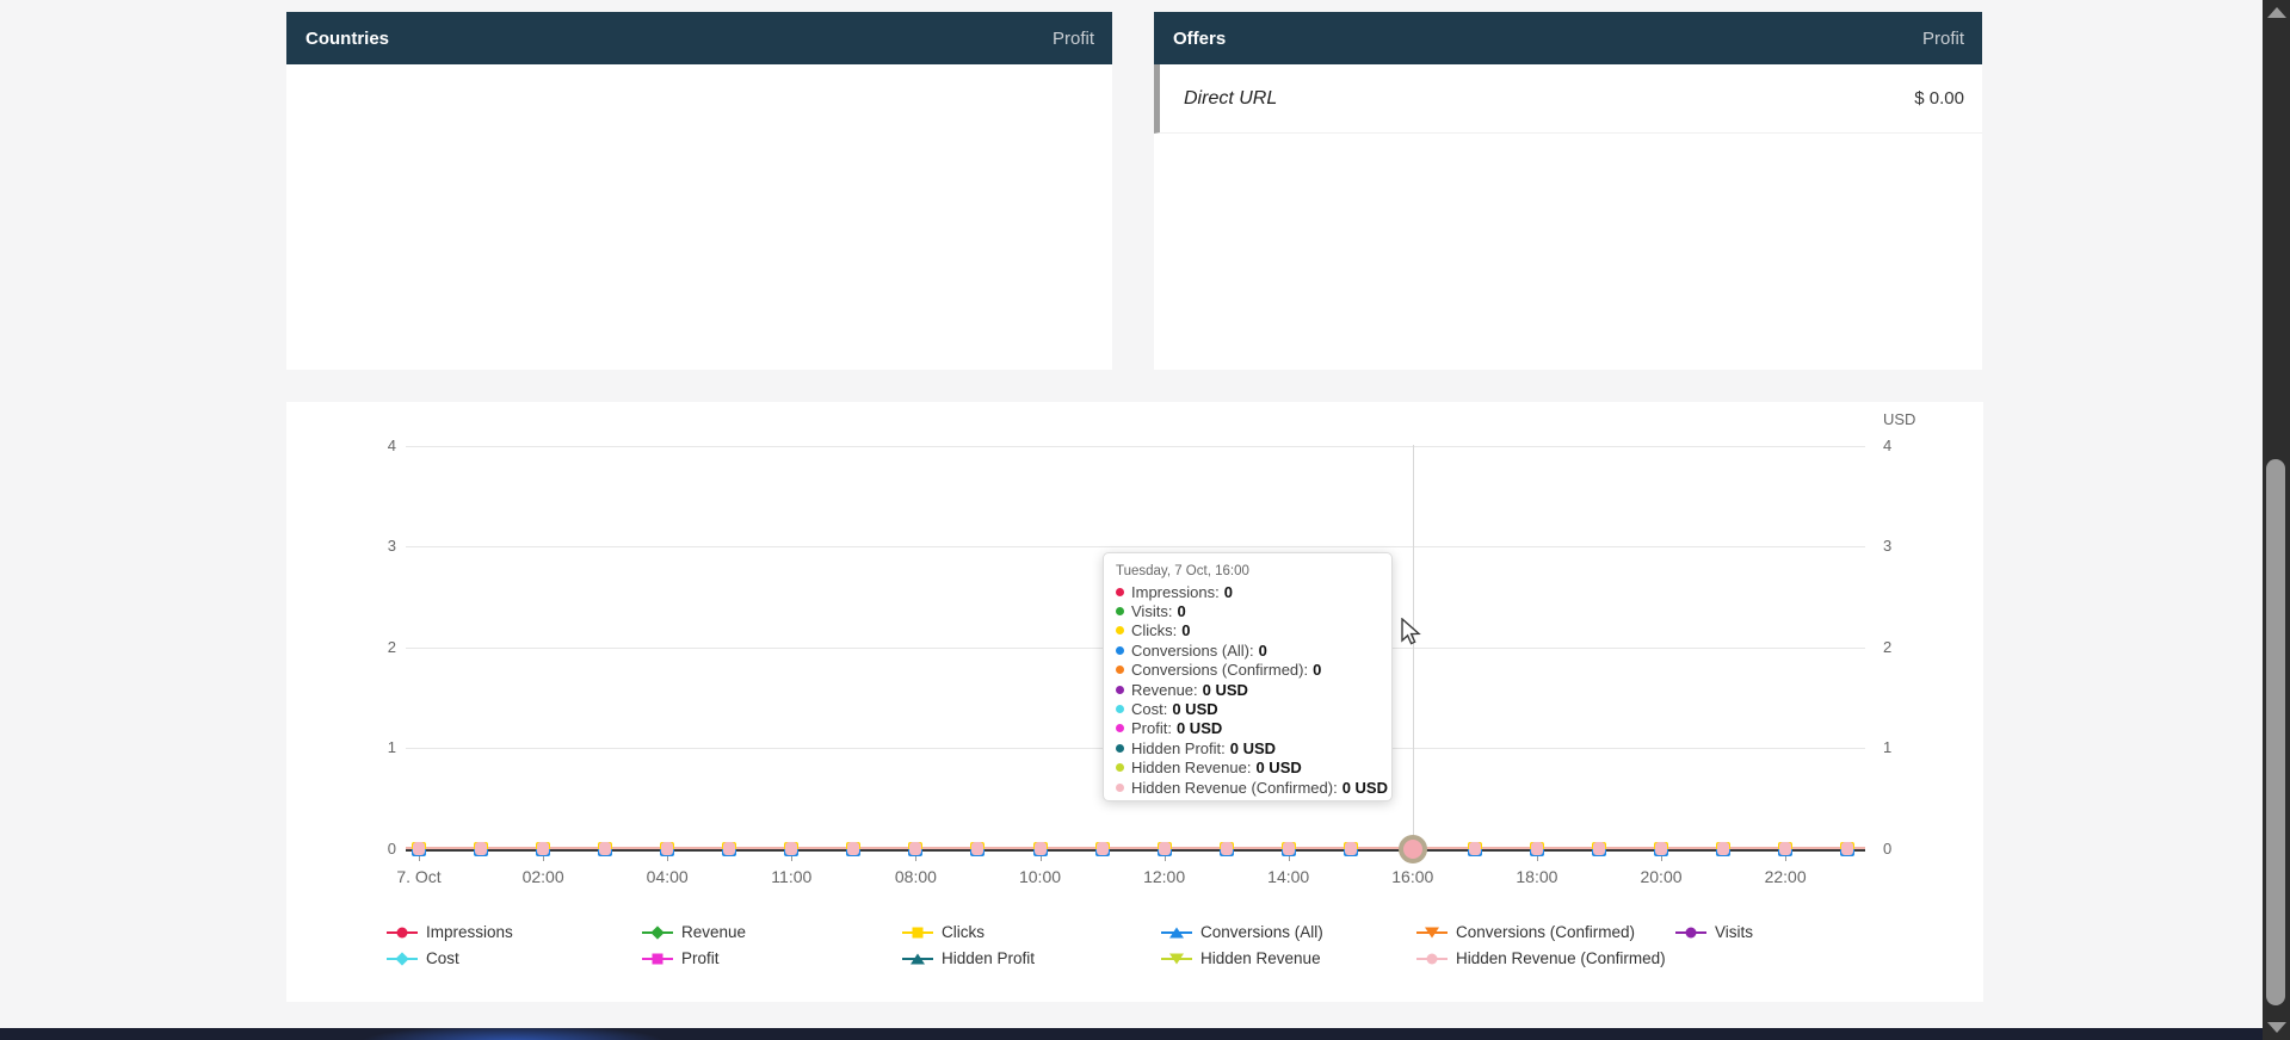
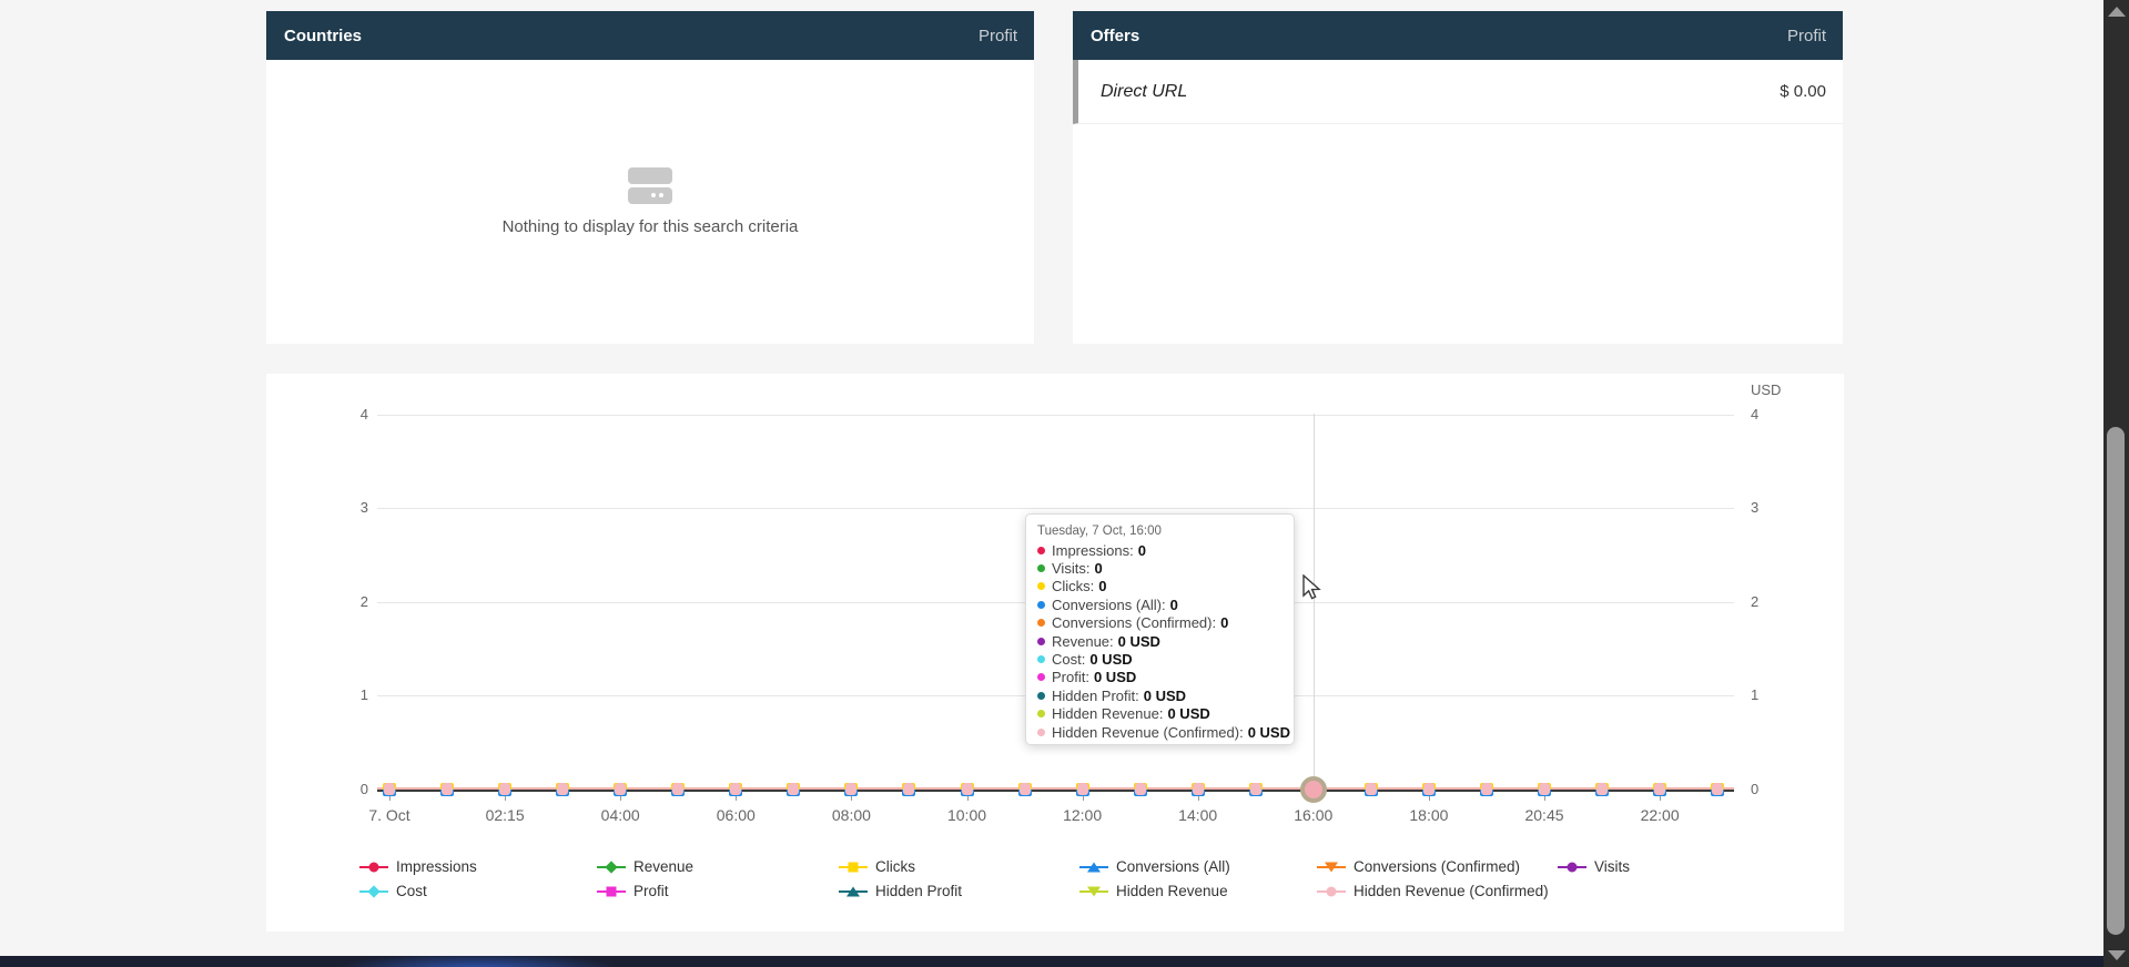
  Countries
  Profit
+ Nothing to display for this search criteria
  Offers
  Profit
  Direct URL
  $ 0.00
  USD
  4
  4
  3
  3
  2
  2
  1
  1
  0
  0
  7. Oct
- 02:00
+ 02:15
  04:00
- 11:00
+ 06:00
  08:00
  10:00
  12:00
  14:00
  16:00
  18:00
- 20:00
+ 20:45
  22:00
  Tuesday, 7 Oct, 16:00
  Impressions:
  0
  Visits:
  0
  Clicks:
  0
  Conversions (All):
  0
  Conversions (Confirmed):
  0
  Revenue:
  0 USD
  Cost:
  0 USD
  Profit:
  0 USD
  Hidden Profit:
  0 USD
  Hidden Revenue:
  0 USD
  Hidden Revenue (Confirmed):
  0 USD
  Impressions
  Revenue
  Clicks
  Conversions (All)
  Conversions (Confirmed)
  Visits
  Cost
  Profit
  Hidden Profit
  Hidden Revenue
  Hidden Revenue (Confirmed)
